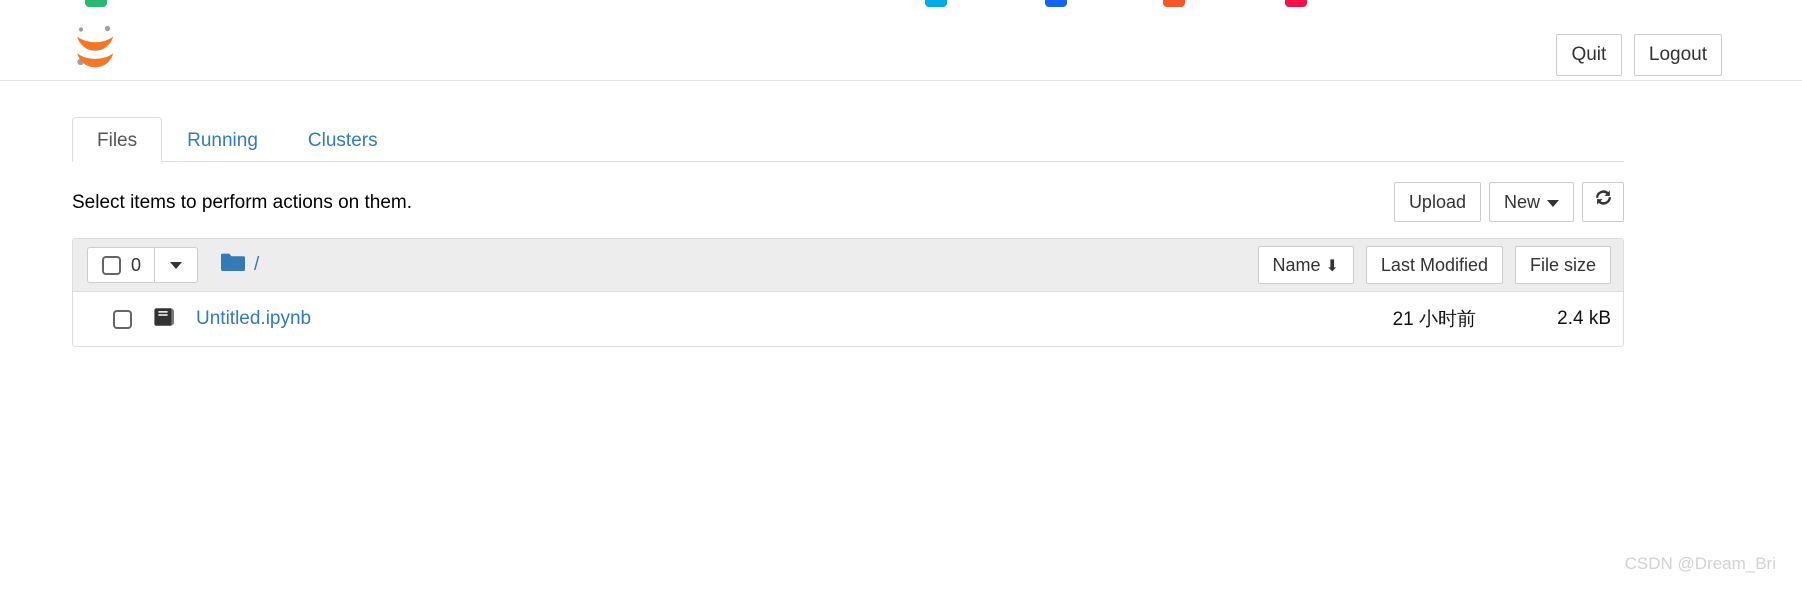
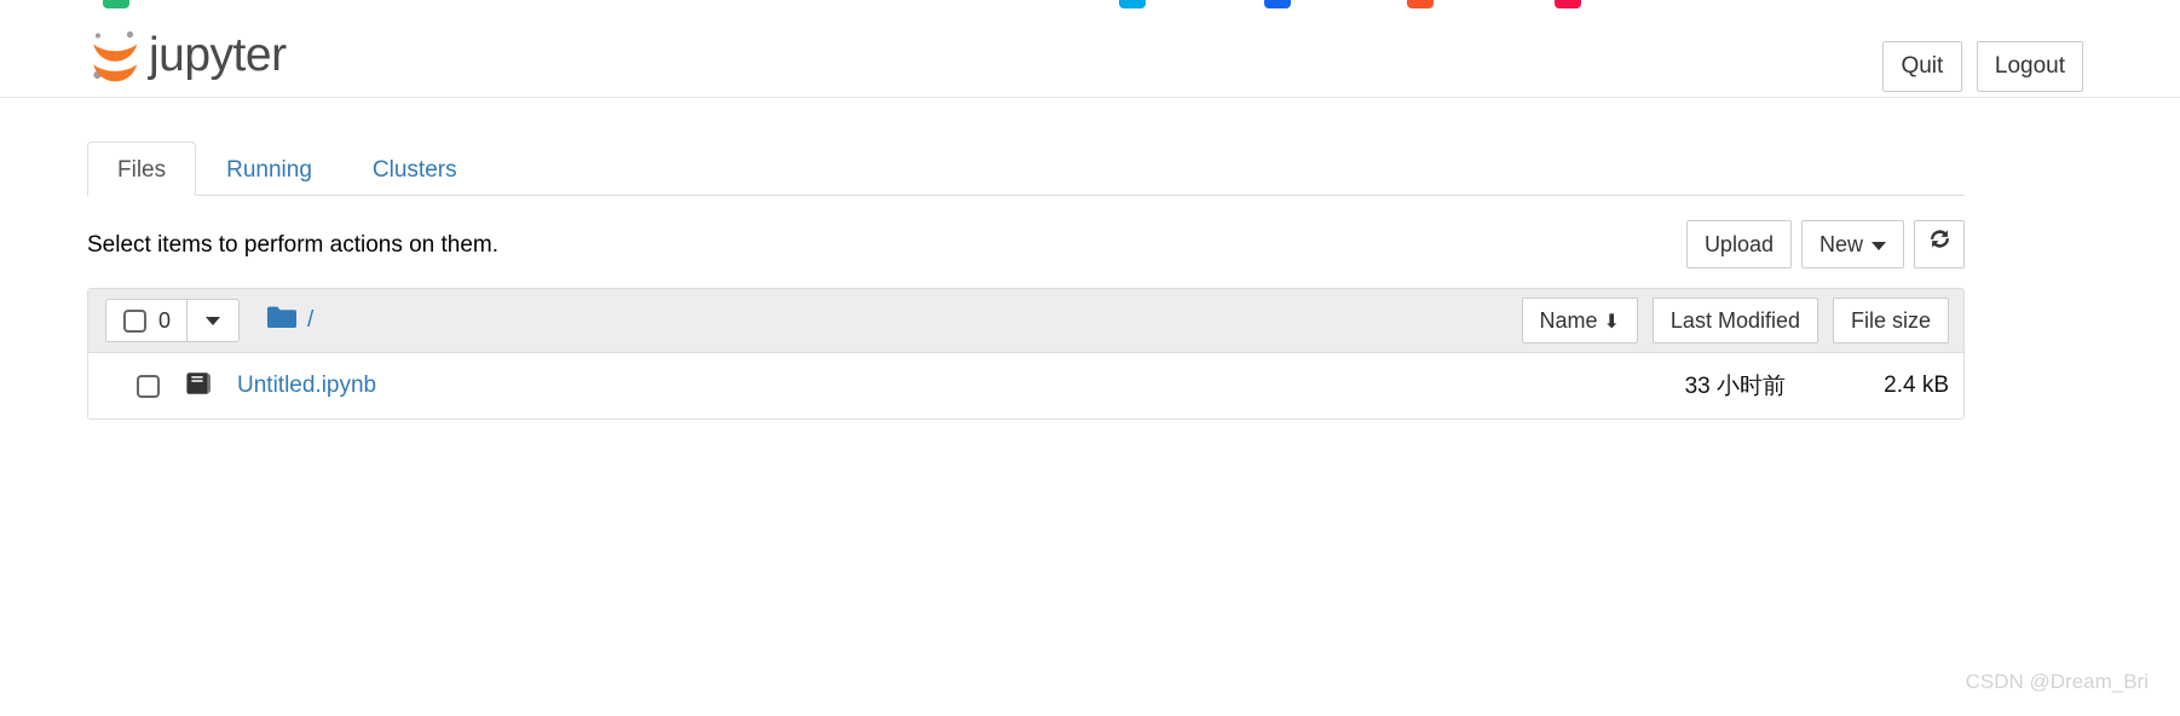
+ jupyter
  Quit
  Logout
  Files
  Running
  Clusters
  Select items to perform actions on them.
  Upload
  New
  0
  /
  Name ⬇
  Last Modified
  File size
  Untitled.ipynb
- 21 小时前
+ 33 小时前
  2.4 kB
  CSDN @Dream_Bri
